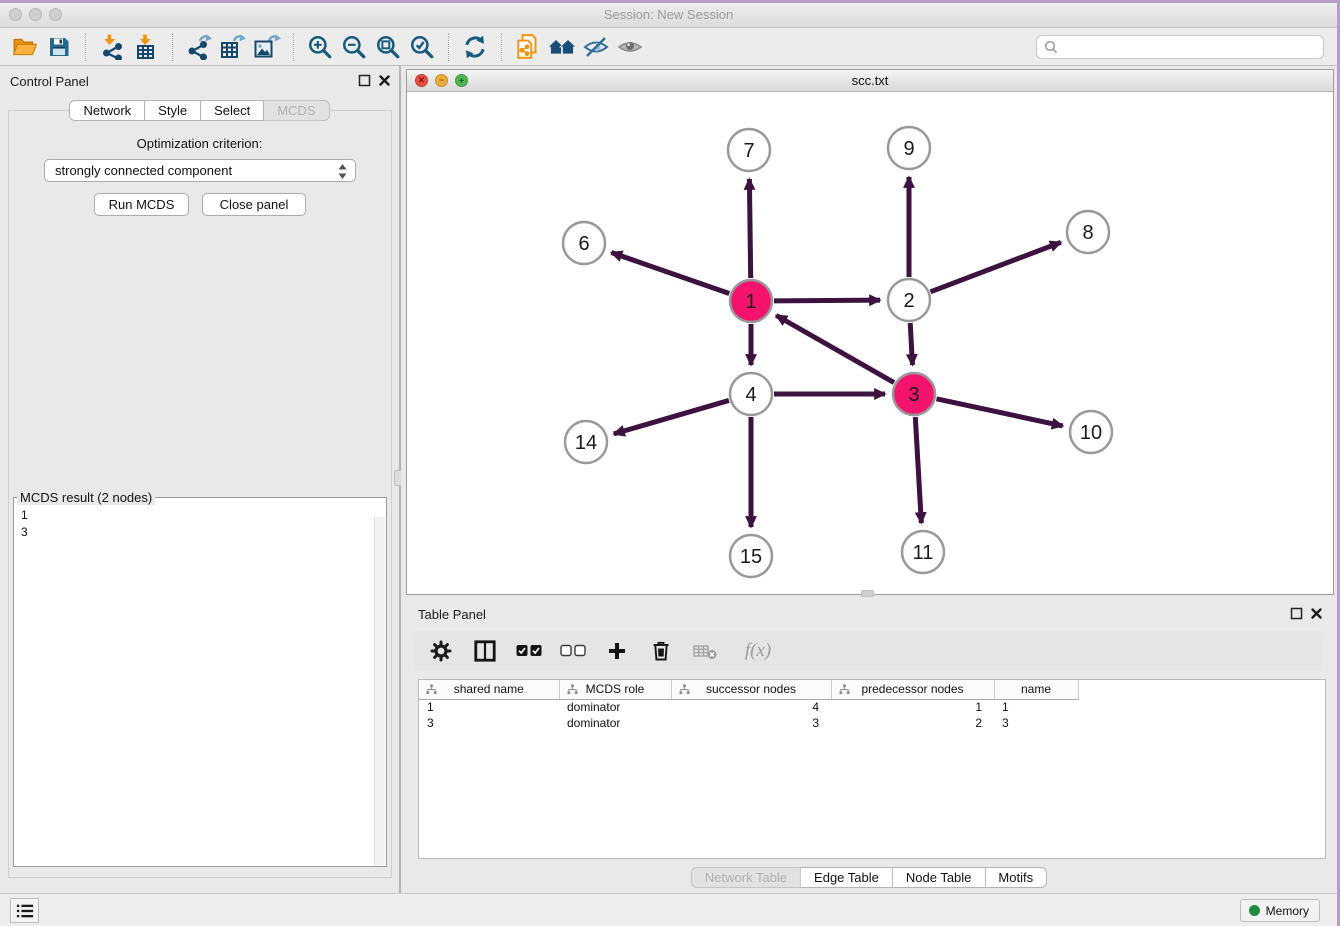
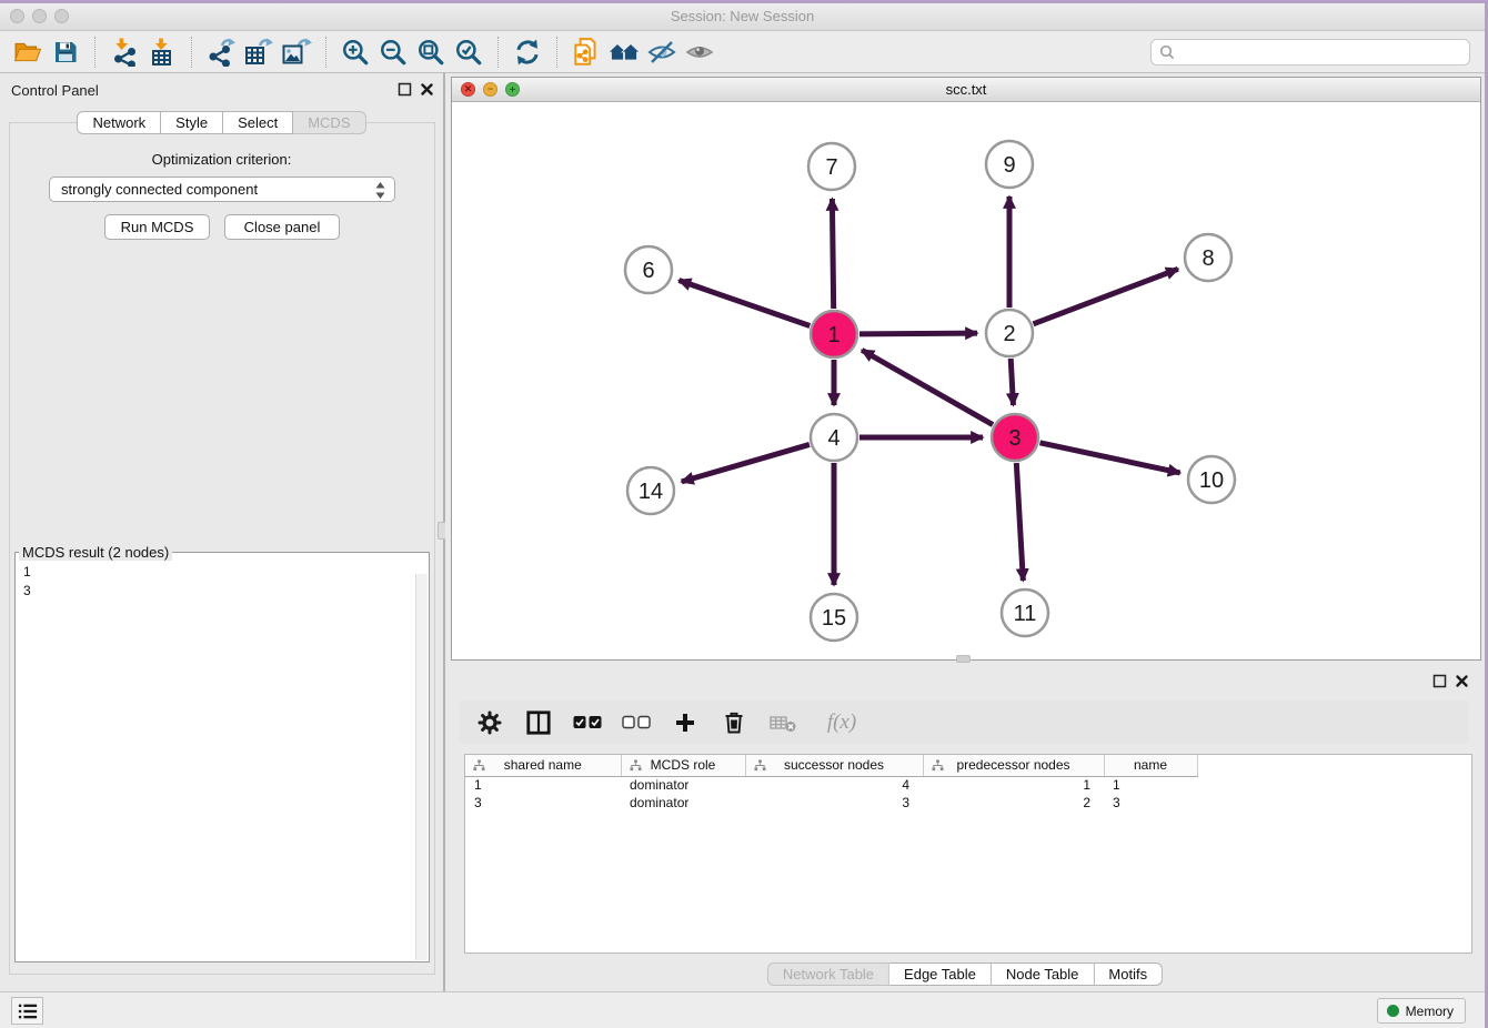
  Session: New Session
  Control Panel
  Network
  Style
  Select
  MCDS
  Optimization criterion:
  strongly connected component
  Run MCDS
  Close panel
  MCDS result (2 nodes)
  1
  3
  ✕
  −
  ＋
  scc.txt
  7
  9
  6
  8
  1
  2
  4
  3
  14
  10
  15
  11
- Table Panel
  f(x)
  shared name	MCDS role	successor nodes	predecessor nodes	name
  1	dominator	4	1	1
  3	dominator	3	2	3
  Network Table
  Edge Table
  Node Table
  Motifs
  Memory
